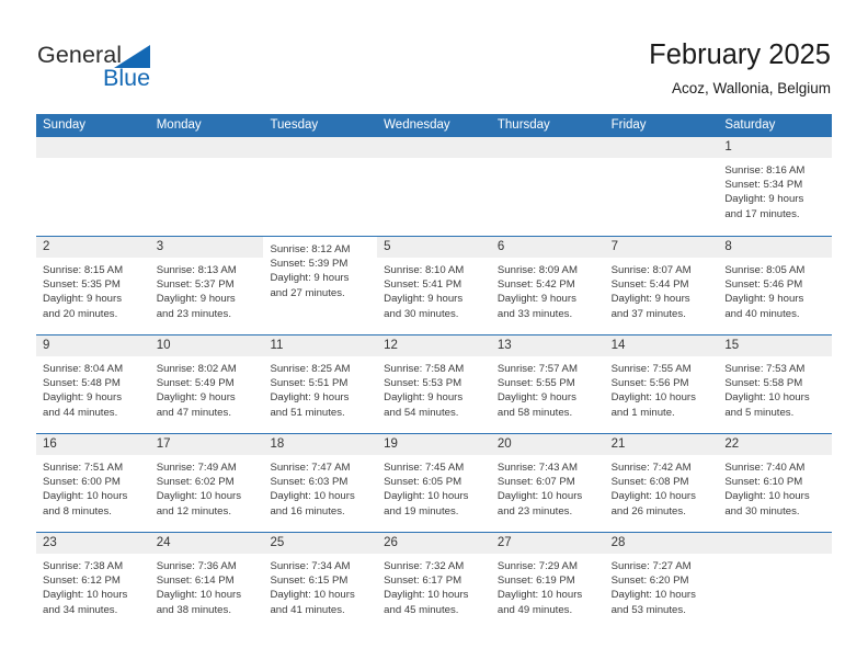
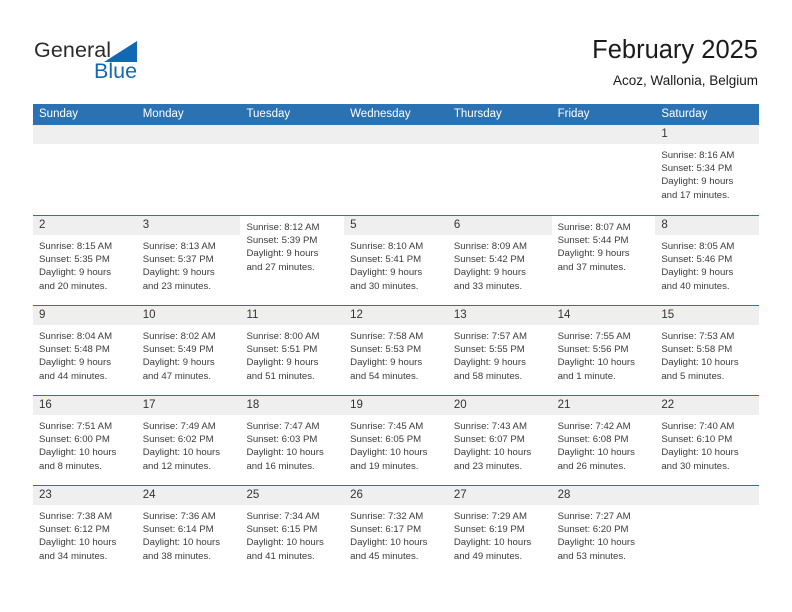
  General
  Blue
  February 2025
  Acoz, Wallonia, Belgium
  Sunday
  Monday
  Tuesday
  Wednesday
  Thursday
  Friday
  Saturday
  1
  Sunrise: 8:16 AM
  Sunset: 5:34 PM
  Daylight: 9 hours
  and 17 minutes.
  2
  Sunrise: 8:15 AM
  Sunset: 5:35 PM
  Daylight: 9 hours
  and 20 minutes.
  3
  Sunrise: 8:13 AM
  Sunset: 5:37 PM
  Daylight: 9 hours
  and 23 minutes.
  Sunrise: 8:12 AM
  Sunset: 5:39 PM
  Daylight: 9 hours
  and 27 minutes.
  5
  Sunrise: 8:10 AM
  Sunset: 5:41 PM
  Daylight: 9 hours
  and 30 minutes.
  6
  Sunrise: 8:09 AM
  Sunset: 5:42 PM
  Daylight: 9 hours
  and 33 minutes.
- 7
  Sunrise: 8:07 AM
  Sunset: 5:44 PM
  Daylight: 9 hours
  and 37 minutes.
  8
  Sunrise: 8:05 AM
  Sunset: 5:46 PM
  Daylight: 9 hours
  and 40 minutes.
  9
  Sunrise: 8:04 AM
  Sunset: 5:48 PM
  Daylight: 9 hours
  and 44 minutes.
  10
  Sunrise: 8:02 AM
  Sunset: 5:49 PM
  Daylight: 9 hours
  and 47 minutes.
  11
- Sunrise: 8:25 AM
+ Sunrise: 8:00 AM
  Sunset: 5:51 PM
  Daylight: 9 hours
  and 51 minutes.
  12
  Sunrise: 7:58 AM
  Sunset: 5:53 PM
  Daylight: 9 hours
  and 54 minutes.
  13
  Sunrise: 7:57 AM
  Sunset: 5:55 PM
  Daylight: 9 hours
  and 58 minutes.
  14
  Sunrise: 7:55 AM
  Sunset: 5:56 PM
  Daylight: 10 hours
  and 1 minute.
  15
  Sunrise: 7:53 AM
  Sunset: 5:58 PM
  Daylight: 10 hours
  and 5 minutes.
  16
  Sunrise: 7:51 AM
  Sunset: 6:00 PM
  Daylight: 10 hours
  and 8 minutes.
  17
  Sunrise: 7:49 AM
  Sunset: 6:02 PM
  Daylight: 10 hours
  and 12 minutes.
  18
  Sunrise: 7:47 AM
  Sunset: 6:03 PM
  Daylight: 10 hours
  and 16 minutes.
  19
  Sunrise: 7:45 AM
  Sunset: 6:05 PM
  Daylight: 10 hours
  and 19 minutes.
  20
  Sunrise: 7:43 AM
  Sunset: 6:07 PM
  Daylight: 10 hours
  and 23 minutes.
  21
  Sunrise: 7:42 AM
  Sunset: 6:08 PM
  Daylight: 10 hours
  and 26 minutes.
  22
  Sunrise: 7:40 AM
  Sunset: 6:10 PM
  Daylight: 10 hours
  and 30 minutes.
  23
  Sunrise: 7:38 AM
  Sunset: 6:12 PM
  Daylight: 10 hours
  and 34 minutes.
  24
  Sunrise: 7:36 AM
  Sunset: 6:14 PM
  Daylight: 10 hours
  and 38 minutes.
  25
  Sunrise: 7:34 AM
  Sunset: 6:15 PM
  Daylight: 10 hours
  and 41 minutes.
  26
  Sunrise: 7:32 AM
  Sunset: 6:17 PM
  Daylight: 10 hours
  and 45 minutes.
  27
  Sunrise: 7:29 AM
  Sunset: 6:19 PM
  Daylight: 10 hours
  and 49 minutes.
  28
  Sunrise: 7:27 AM
  Sunset: 6:20 PM
  Daylight: 10 hours
  and 53 minutes.
